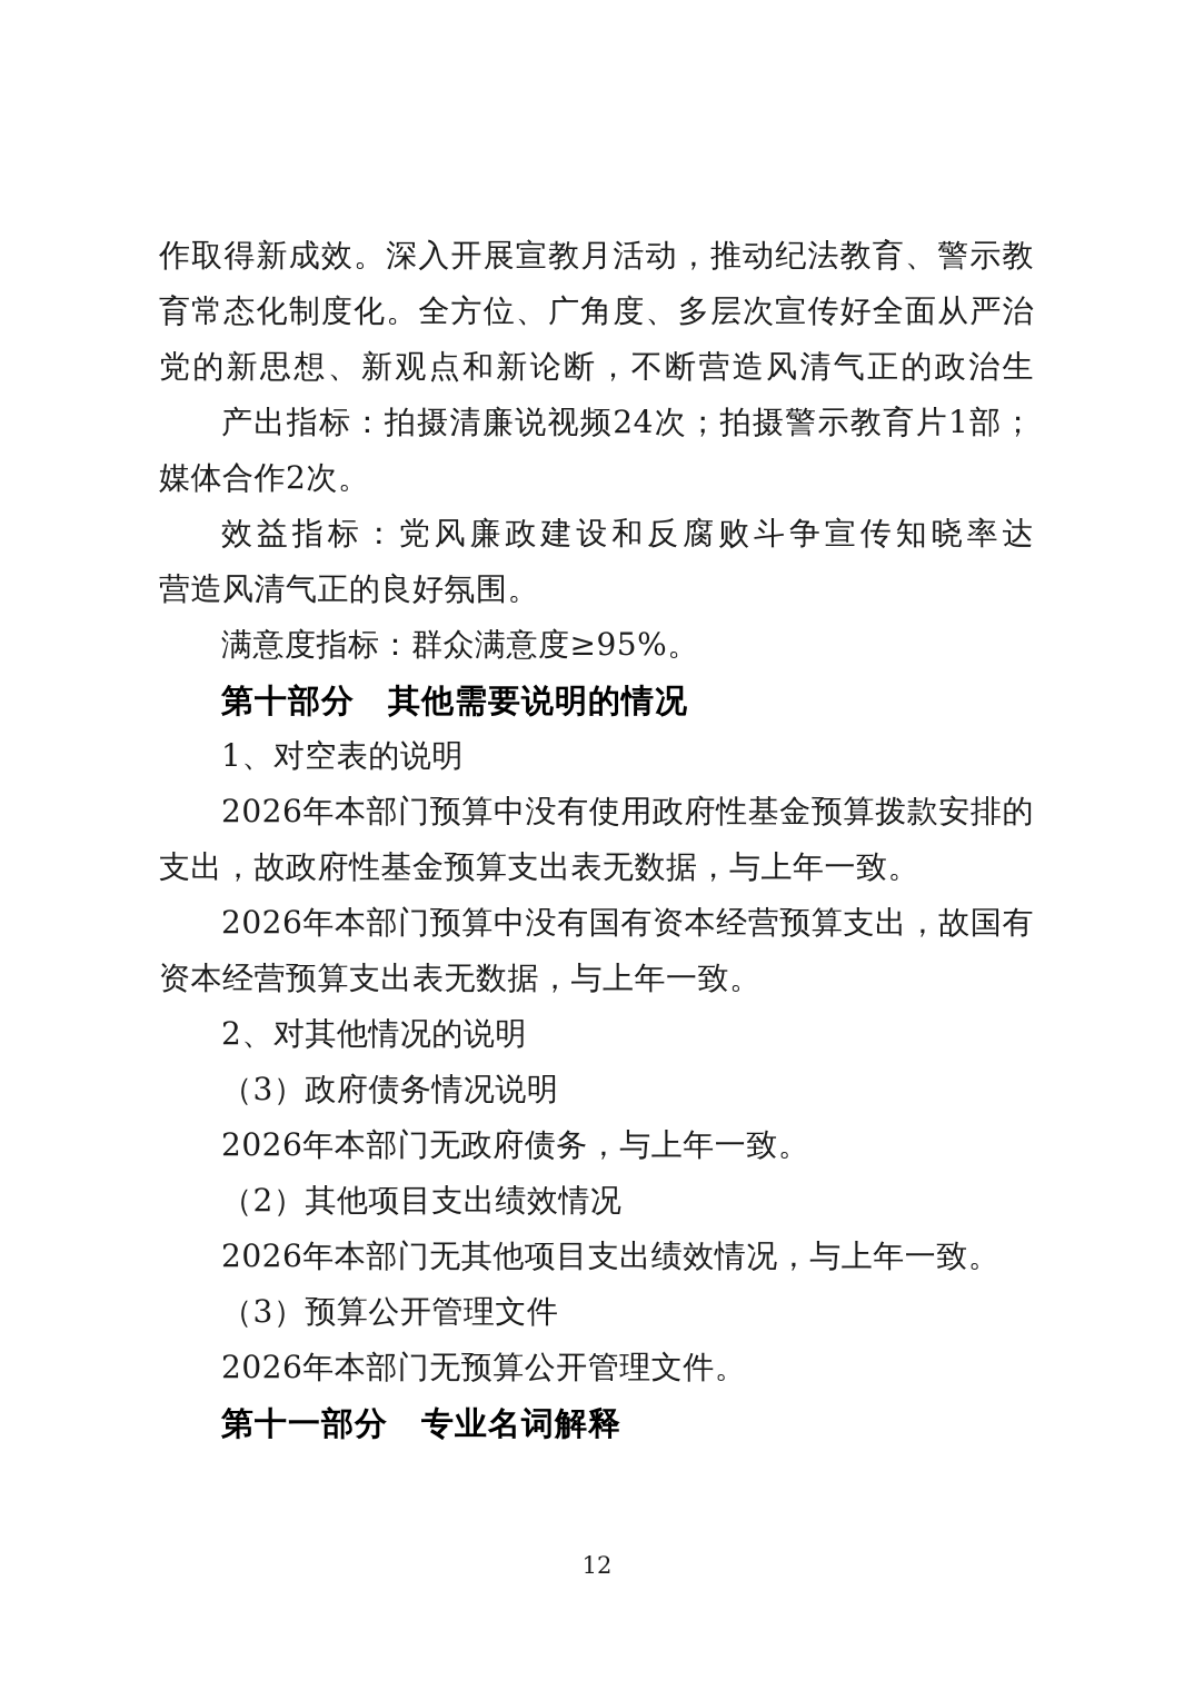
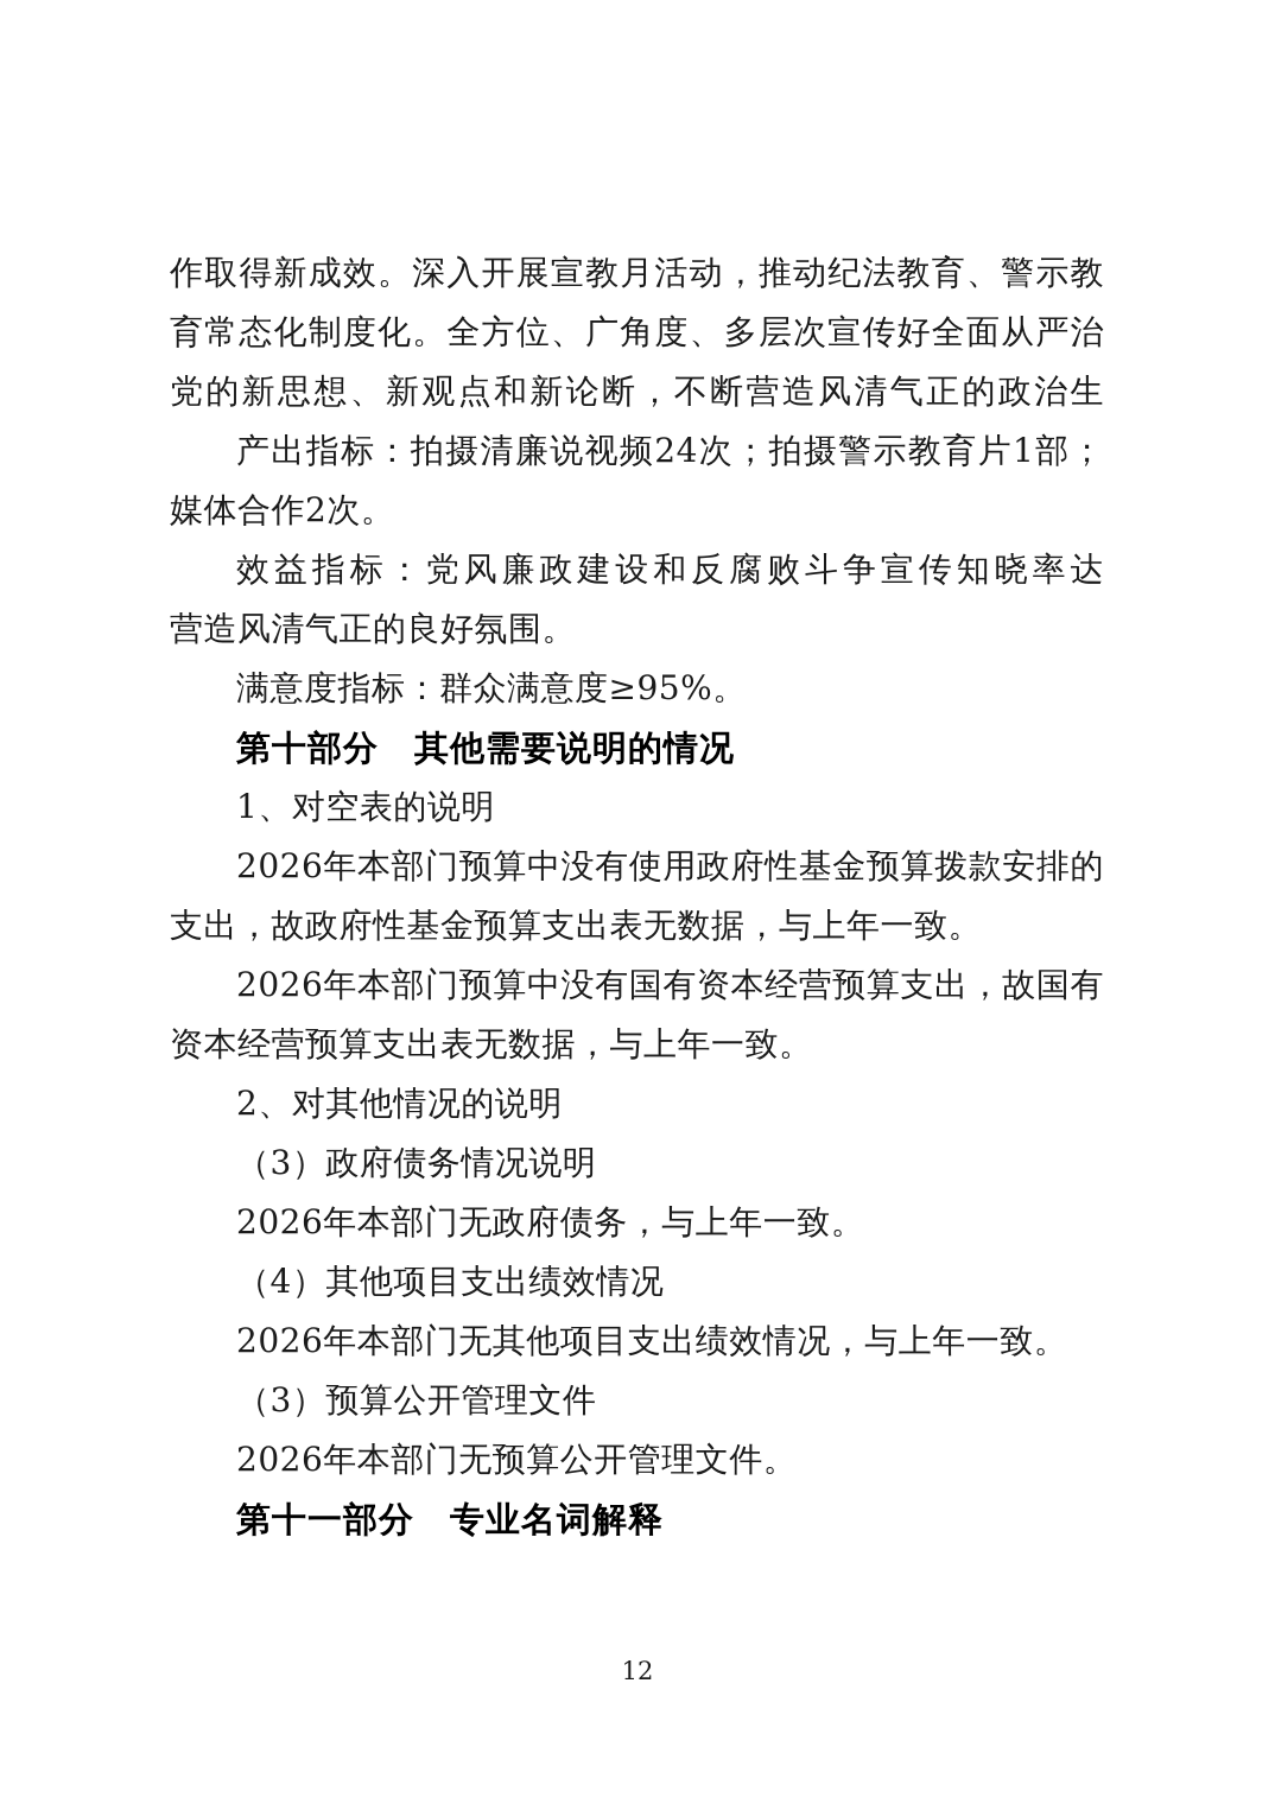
  作取得新成效。深入开展宣教月活动，推动纪法教育、警示教
  育常态化制度化。全方位、广角度、多层次宣传好全面从严治
  党的新思想、新观点和新论断，不断营造风清气正的政治生
  产出指标：拍摄清廉说视频24次；拍摄警示教育片1部；
  媒体合作2次。
  效益指标：党风廉政建设和反腐败斗争宣传知晓率达
  营造风清气正的良好氛围。
  满意度指标：群众满意度≥95%。
  第十部分 其他需要说明的情况
  1、对空表的说明
  2026年本部门预算中没有使用政府性基金预算拨款安排的
  支出，故政府性基金预算支出表无数据，与上年一致。
  2026年本部门预算中没有国有资本经营预算支出，故国有
  资本经营预算支出表无数据，与上年一致。
  2、对其他情况的说明
  （3）政府债务情况说明
  2026年本部门无政府债务，与上年一致。
- （2）其他项目支出绩效情况
+ （4）其他项目支出绩效情况
  2026年本部门无其他项目支出绩效情况，与上年一致。
  （3）预算公开管理文件
  2026年本部门无预算公开管理文件。
  第十一部分 专业名词解释
  12
